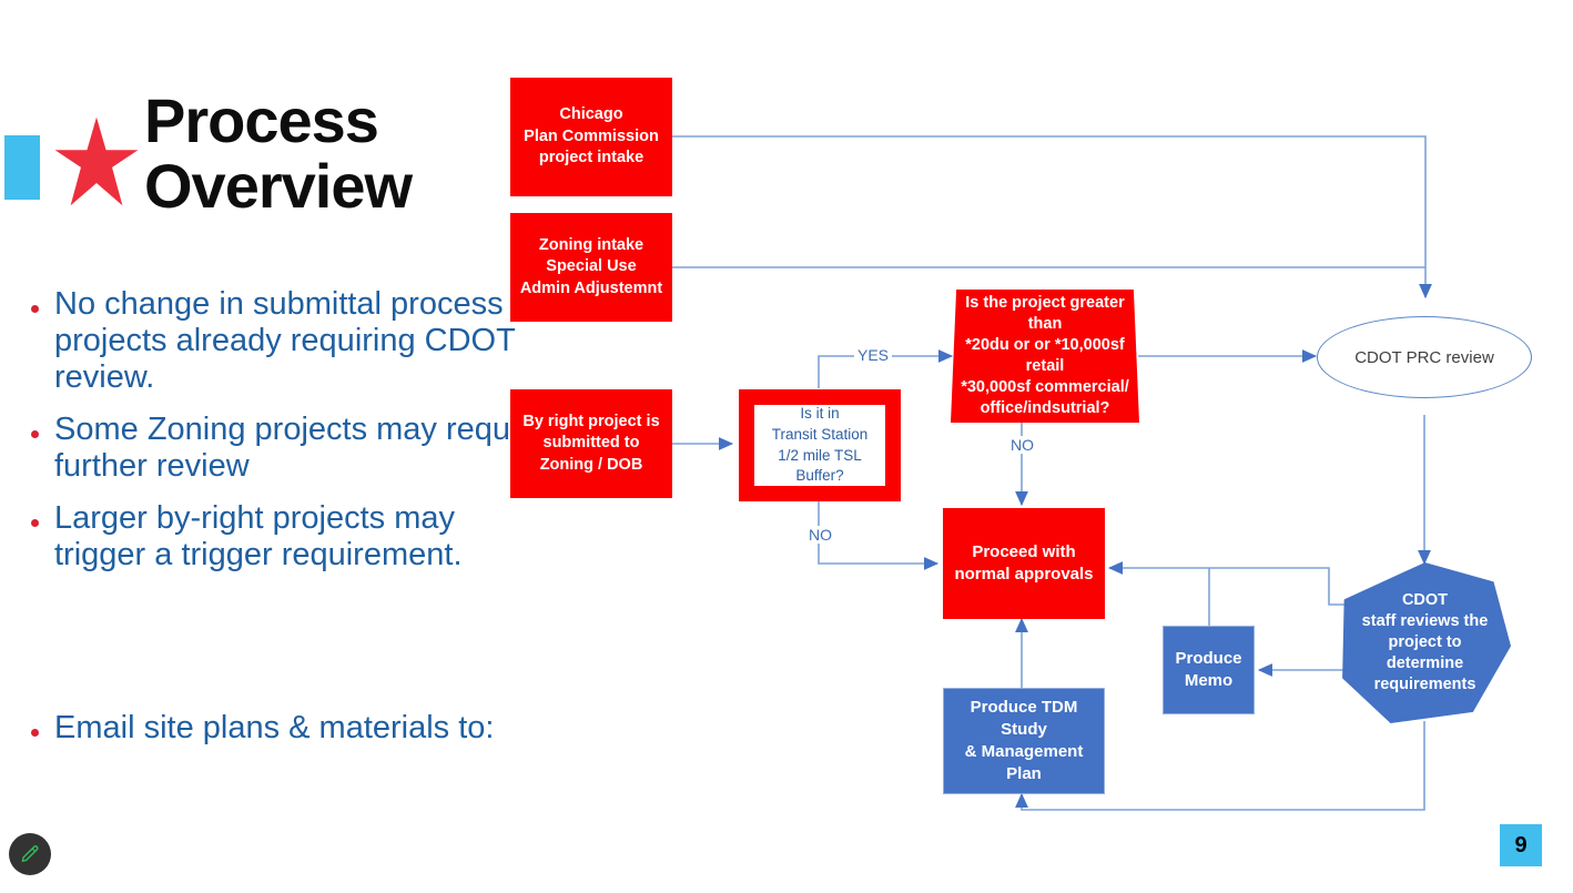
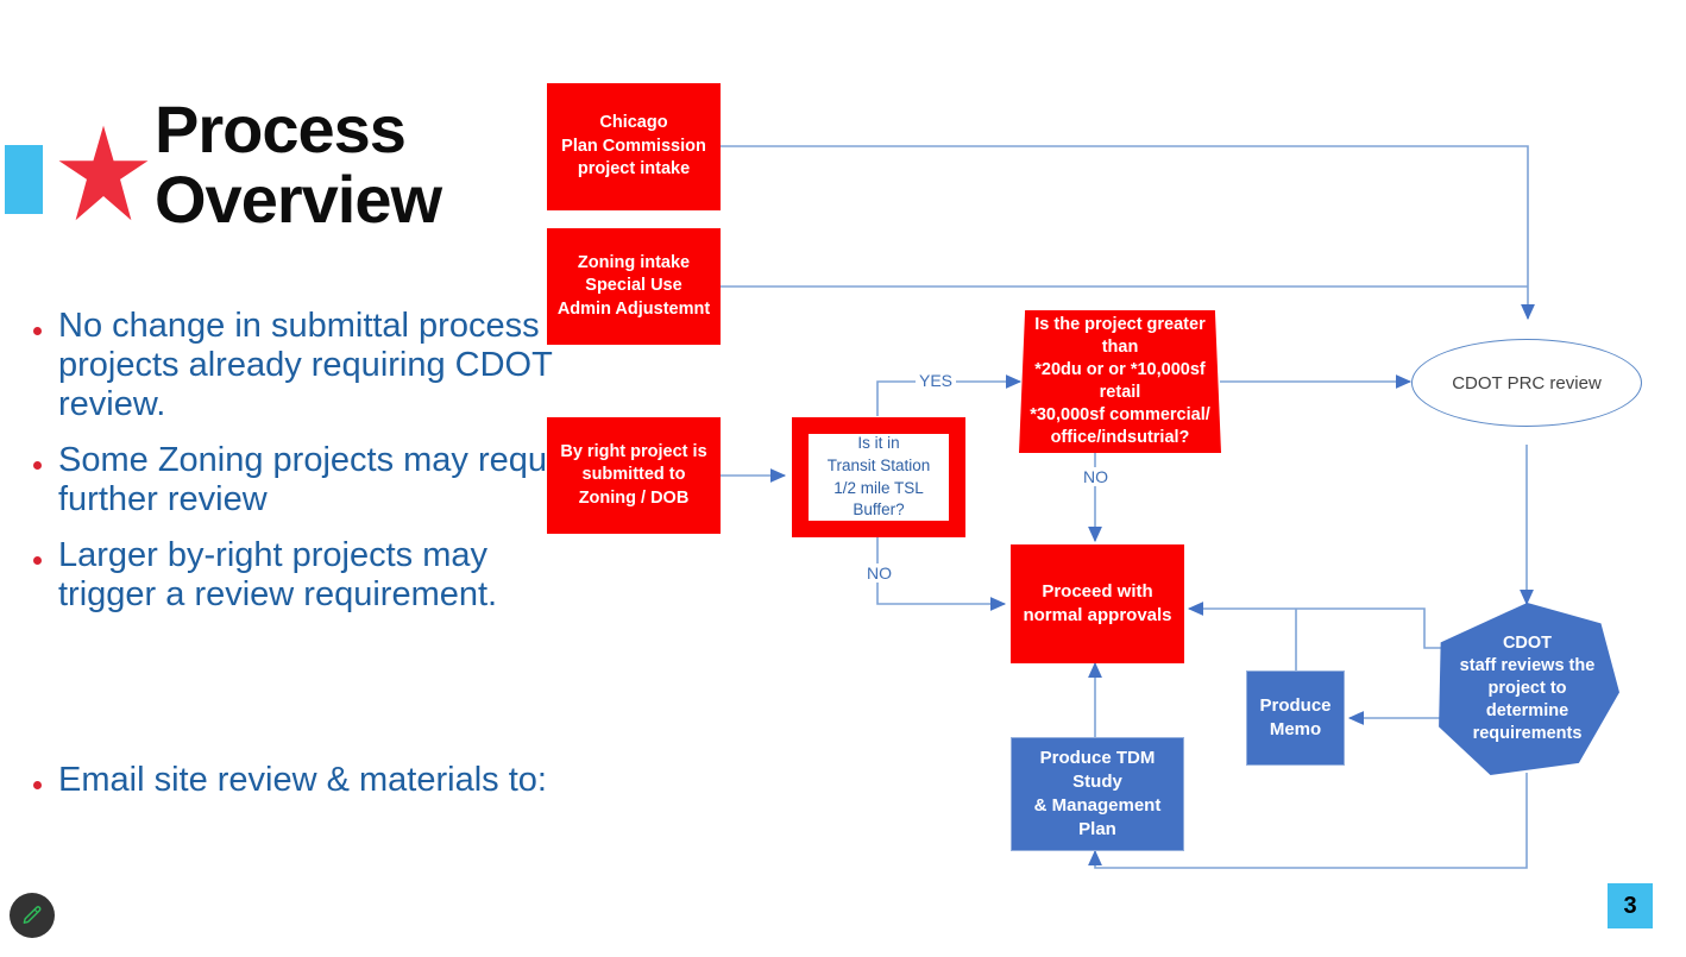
  Process
  Overview
  No change in submittal process projects already requiring CDOT review.
  Some Zoning projects may requ further review
- Larger by-right projects may trigger a trigger requirement.
+ Larger by-right projects may trigger a review requirement.
- Email site plans & materials to:
+ Email site review & materials to:
  YES
  NO
  NO
  Chicago
  Plan Commission
  project intake
  Zoning intake
  Special Use
  Admin Adjustemnt
  By right project is
  submitted to
  Zoning / DOB
  Is it in
  Transit Station
  1/2 mile TSL Buffer?
  Is the project greater than
  *20du or or *10,000sf retail
  *30,000sf commercial/
  office/indsutrial?
  CDOT PRC review
  CDOT
  staff reviews the
  project to
  determine
  requirements
  Proceed with
  normal approvals
  Produce
  Memo
  Produce TDM Study
  & Management
  Plan
- 9
+ 3
